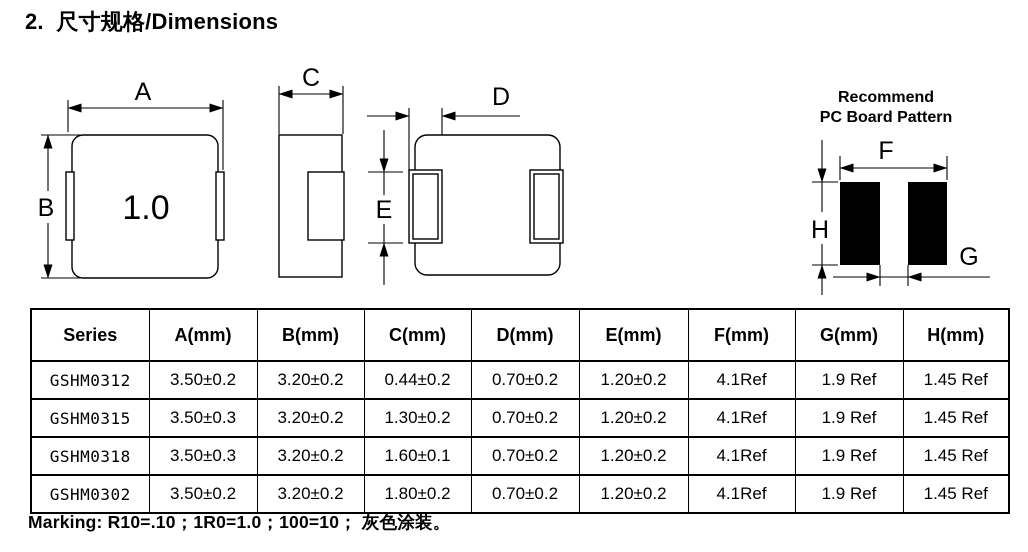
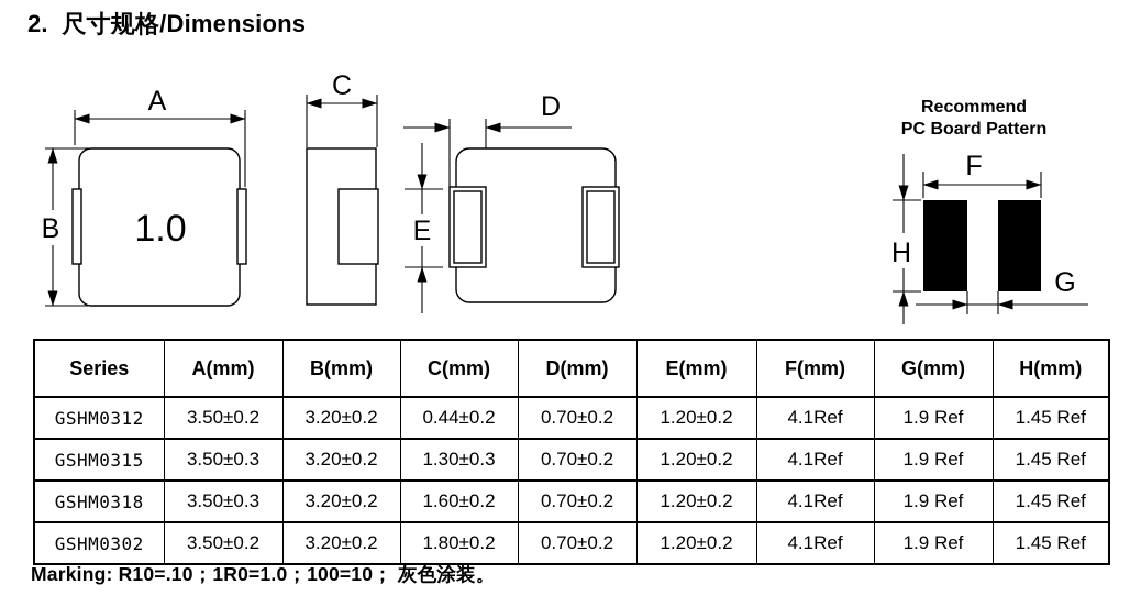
  2. 尺寸规格/Dimensions
  A
  B
  1.0
  C
  D
  E
  Recommend
  PC Board Pattern
  F
  H
  G
  Series	A(mm)	B(mm)	C(mm)	D(mm)	E(mm)	F(mm)	G(mm)	H(mm)
  GSHM0312	3.50±0.2	3.20±0.2	0.44±0.2	0.70±0.2	1.20±0.2	4.1Ref	1.9 Ref	1.45 Ref
- GSHM0315	3.50±0.3	3.20±0.2	1.30±0.2	0.70±0.2	1.20±0.2	4.1Ref	1.9 Ref	1.45 Ref
+ GSHM0315	3.50±0.3	3.20±0.2	1.30±0.3	0.70±0.2	1.20±0.2	4.1Ref	1.9 Ref	1.45 Ref
- GSHM0318	3.50±0.3	3.20±0.2	1.60±0.1	0.70±0.2	1.20±0.2	4.1Ref	1.9 Ref	1.45 Ref
+ GSHM0318	3.50±0.3	3.20±0.2	1.60±0.2	0.70±0.2	1.20±0.2	4.1Ref	1.9 Ref	1.45 Ref
  GSHM0302	3.50±0.2	3.20±0.2	1.80±0.2	0.70±0.2	1.20±0.2	4.1Ref	1.9 Ref	1.45 Ref
  Marking: R10=.10；1R0=1.0；100=10； 灰色涂装。
